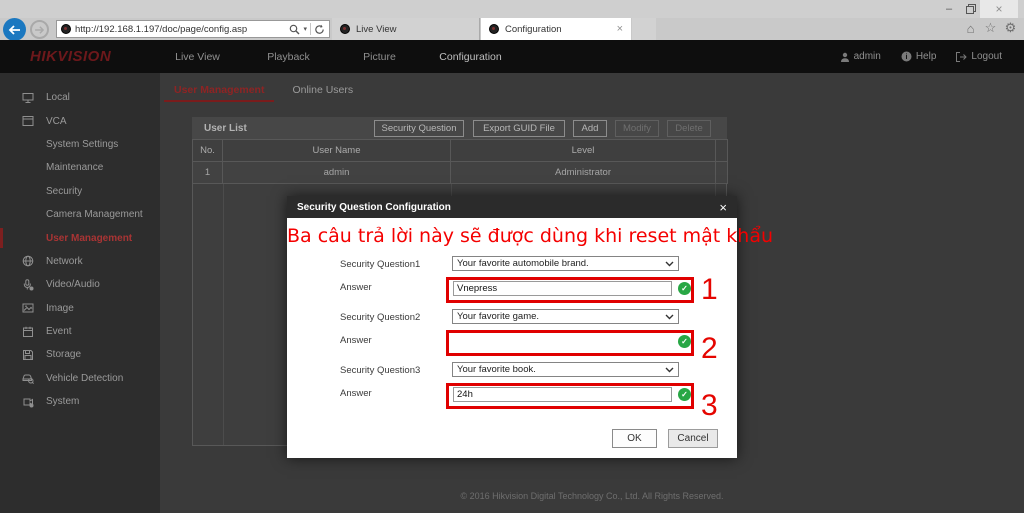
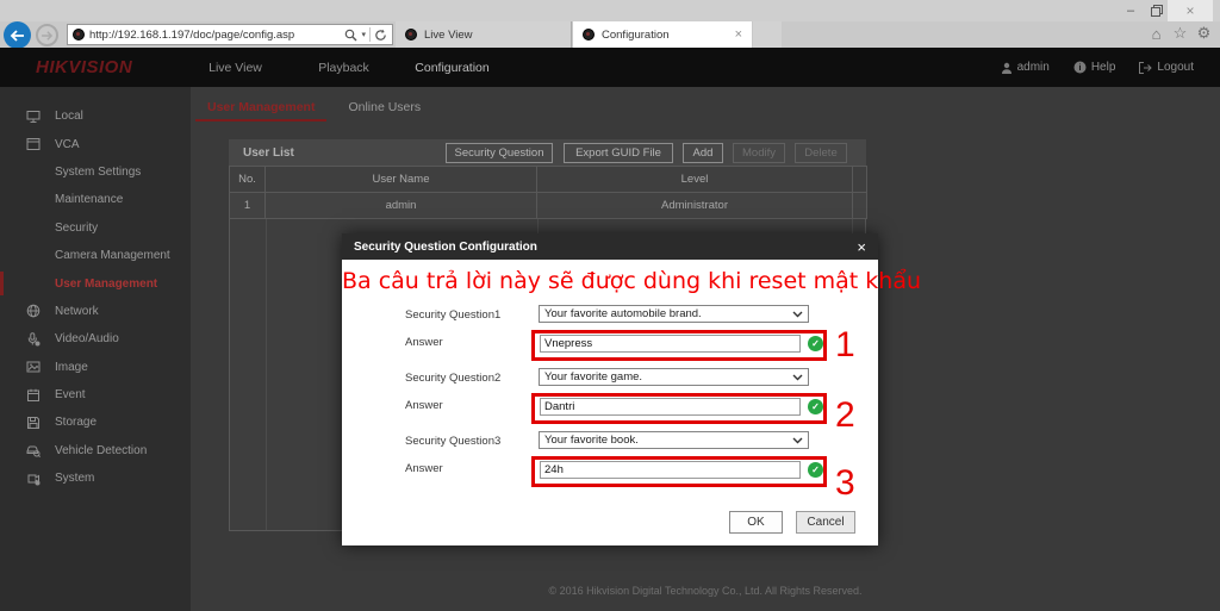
  –
  ×
  http://192.168.1.197/doc/page/config.asp
  Live View
  Configuration
  ×
  ⌂
  ☆
  ⚙
  HIKVISION
  Live View
  Playback
- Picture
  Configuration
  admin
  Help
  Logout
  Local
  VCA
  System Settings
  Maintenance
  Security
  Camera Management
  User Management
  Network
  Video/Audio
  Image
  Event
  Storage
  Vehicle Detection
  System
  User Management
  Online Users
  User List
  Security Question
  Export GUID File
  Add
  Modify
  Delete
  No.	User Name	Level
  1	admin	Administrator
  © 2016 Hikvision Digital Technology Co., Ltd. All Rights Reserved.
  Security Question Configuration
  ×
  Ba câu trả lời này sẽ được dùng khi reset mật khẩu
  Security Question1
  Your favorite automobile brand.
  Answer
  Vnepress
  ✓
  1
  Security Question2
  Your favorite game.
  Answer
+ Dantri
  ✓
  2
  Security Question3
  Your favorite book.
  Answer
  24h
  ✓
  3
  OK
  Cancel
